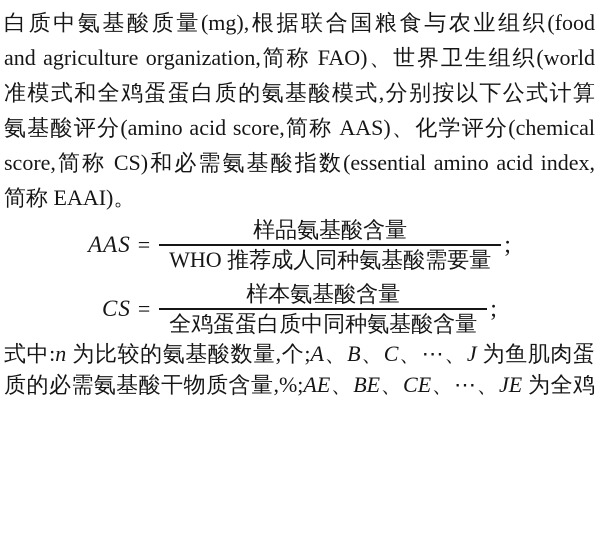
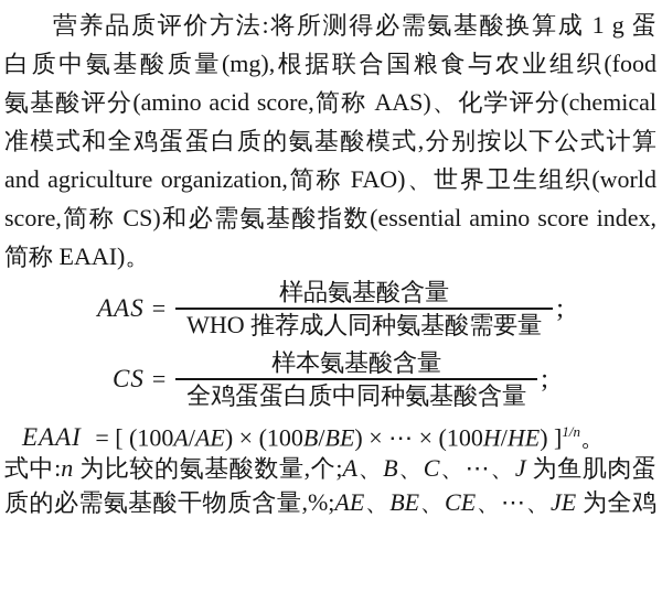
+ 营养品质评价方法:将所测得必需氨基酸换算成 1 g 蛋
  白质中氨基酸质量(mg),根据联合国粮食与农业组织(food
- and agriculture organization,简称 FAO)、世界卫生组织(world
+ 氨基酸评分(amino acid score,简称 AAS)、化学评分(chemical
  准模式和全鸡蛋蛋白质的氨基酸模式,分别按以下公式计算
- 氨基酸评分(amino acid score,简称 AAS)、化学评分(chemical
+ and agriculture organization,简称 FAO)、世界卫生组织(world
- score,简称 CS)和必需氨基酸指数(essential amino acid index,
+ score,简称 CS)和必需氨基酸指数(essential amino score index,
  简称 EAAI)。
  AAS
  =
  样品氨基酸含量
  WHO 推荐成人同种氨基酸需要量
  ;
  CS
  =
  样本氨基酸含量
  全鸡蛋蛋白质中同种氨基酸含量
  ;
+ EAAI = [ (100A/AE) × (100B/BE) × ⋯ × (100H/HE) ]1/n。
  式中:n 为比较的氨基酸数量,个;A、B、C、⋯、J 为鱼肌肉蛋
  质的必需氨基酸干物质含量,%;AE、BE、CE、⋯、JE 为全鸡
